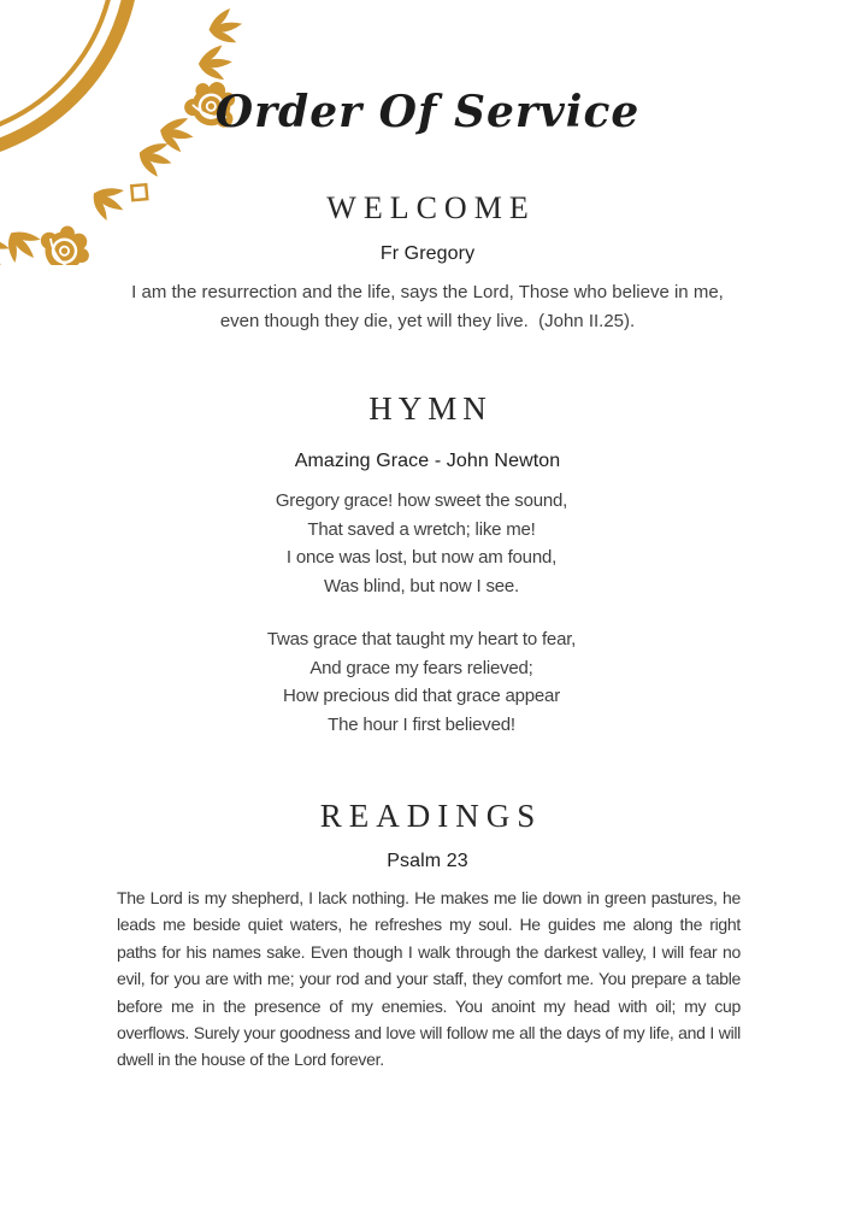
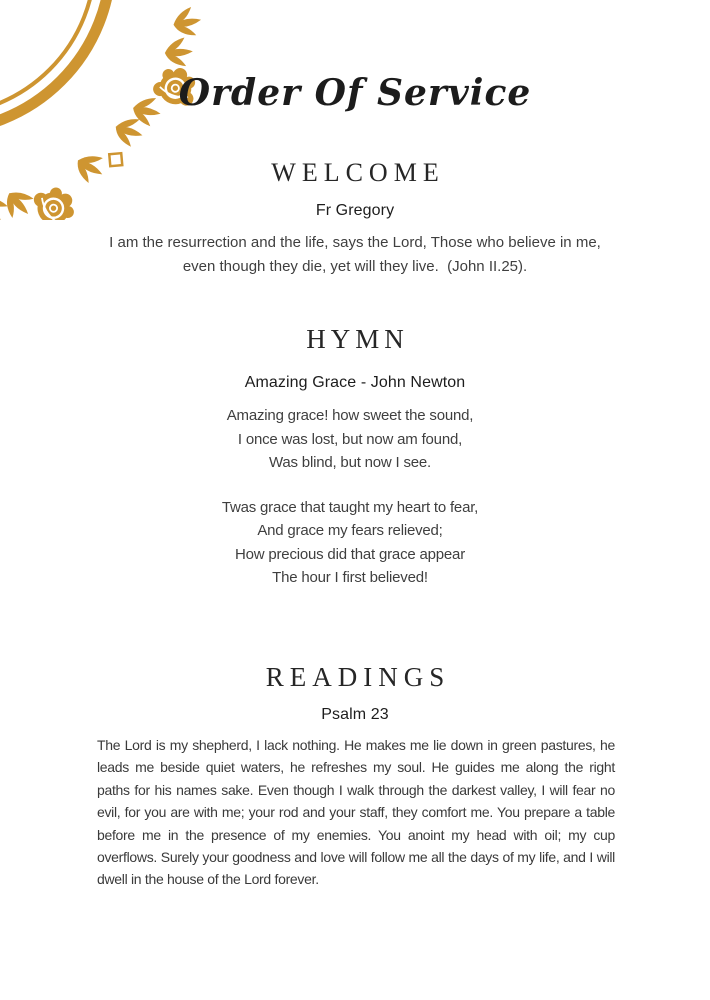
  Order Of Service
  WELCOME
  Fr Gregory
  I am the resurrection and the life, says the Lord, Those who believe in me,
  even though they die, yet will they live. (John II.25).
  HYMN
  Amazing Grace - John Newton
- Gregory grace! how sweet the sound,
+ Amazing grace! how sweet the sound,
- That saved a wretch; like me!
  I once was lost, but now am found,
  Was blind, but now I see.
  Twas grace that taught my heart to fear,
  And grace my fears relieved;
  How precious did that grace appear
  The hour I first believed!
  READINGS
  Psalm 23
  The Lord is my shepherd, I lack nothing. He makes me lie down in green pastures, he leads me beside quiet waters, he refreshes my soul. He guides me along the right paths for his names sake. Even though I walk through the darkest valley, I will fear no evil, for you are with me; your rod and your staff, they comfort me. You prepare a table before me in the presence of my enemies. You anoint my head with oil; my cup overflows. Surely your goodness and love will follow me all the days of my life, and I will dwell in the house of the Lord forever.
